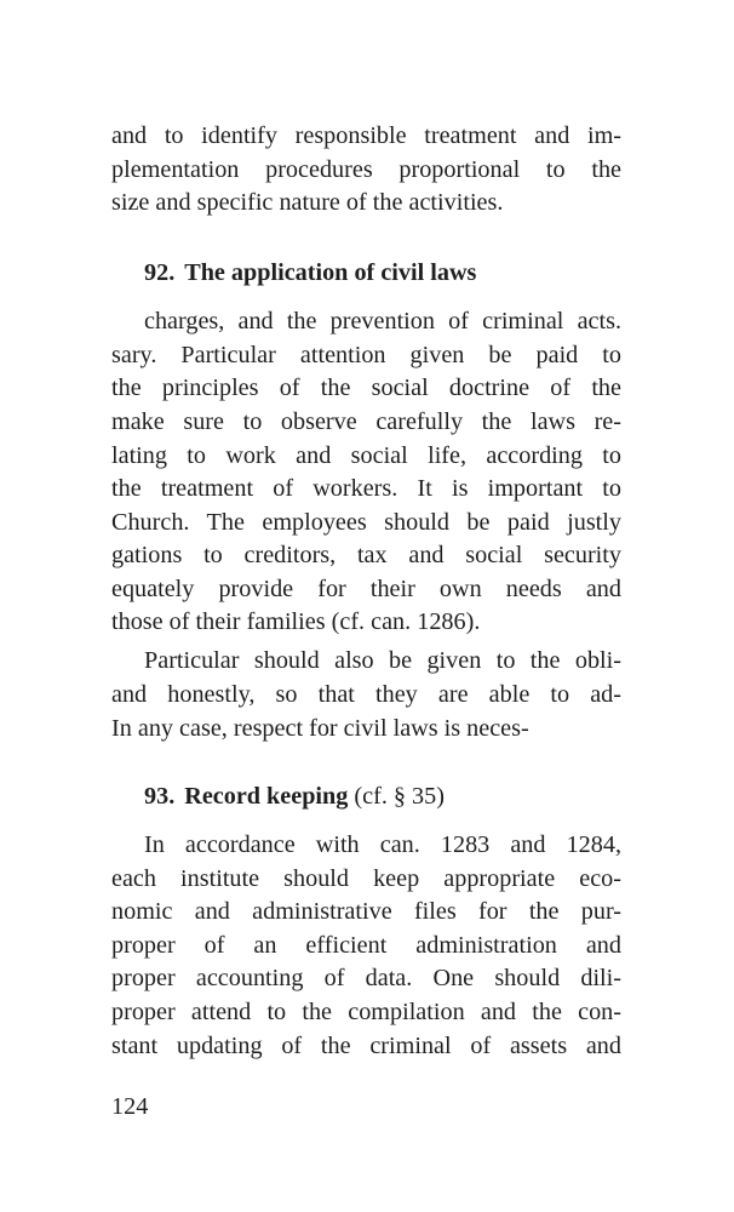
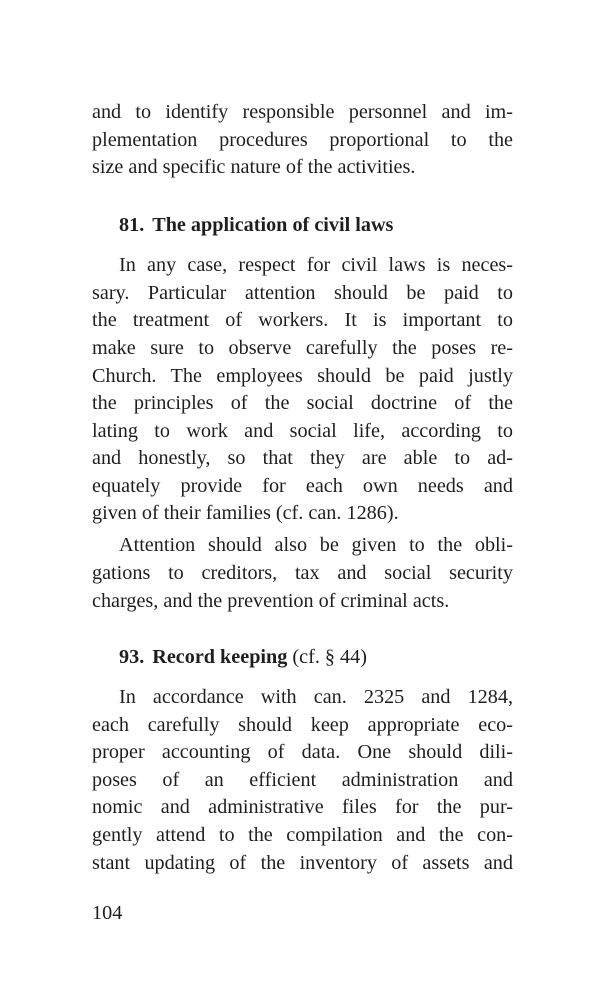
- and to identify responsible treatment and im-
+ and to identify responsible personnel and im-
  plementation procedures proportional to the
  size and specific nature of the activities.
- 92. The application of civil laws
+ 81. The application of civil laws
- charges, and the prevention of criminal acts.
+ In any case, respect for civil laws is neces-
- sary. Particular attention given be paid to
+ sary. Particular attention should be paid to
- the principles of the social doctrine of the
+ the treatment of workers. It is important to
- make sure to observe carefully the laws re-
+ make sure to observe carefully the poses re-
- lating to work and social life, according to
+ Church. The employees should be paid justly
- the treatment of workers. It is important to
+ the principles of the social doctrine of the
- Church. The employees should be paid justly
+ lating to work and social life, according to
- gations to creditors, tax and social security
+ and honestly, so that they are able to ad-
- equately provide for their own needs and
+ equately provide for each own needs and
- those of their families (cf. can. 1286).
+ given of their families (cf. can. 1286).
- Particular should also be given to the obli-
+ Attention should also be given to the obli-
- and honestly, so that they are able to ad-
+ gations to creditors, tax and social security
- In any case, respect for civil laws is neces-
+ charges, and the prevention of criminal acts.
- 93. Record keeping (cf. § 35)
+ 93. Record keeping (cf. § 44)
- In accordance with can. 1283 and 1284,
+ In accordance with can. 2325 and 1284,
- each institute should keep appropriate eco-
+ each carefully should keep appropriate eco-
- nomic and administrative files for the pur-
+ proper accounting of data. One should dili-
- proper of an efficient administration and
+ poses of an efficient administration and
- proper accounting of data. One should dili-
+ nomic and administrative files for the pur-
- proper attend to the compilation and the con-
+ gently attend to the compilation and the con-
- stant updating of the criminal of assets and
+ stant updating of the inventory of assets and
- 124
+ 104
